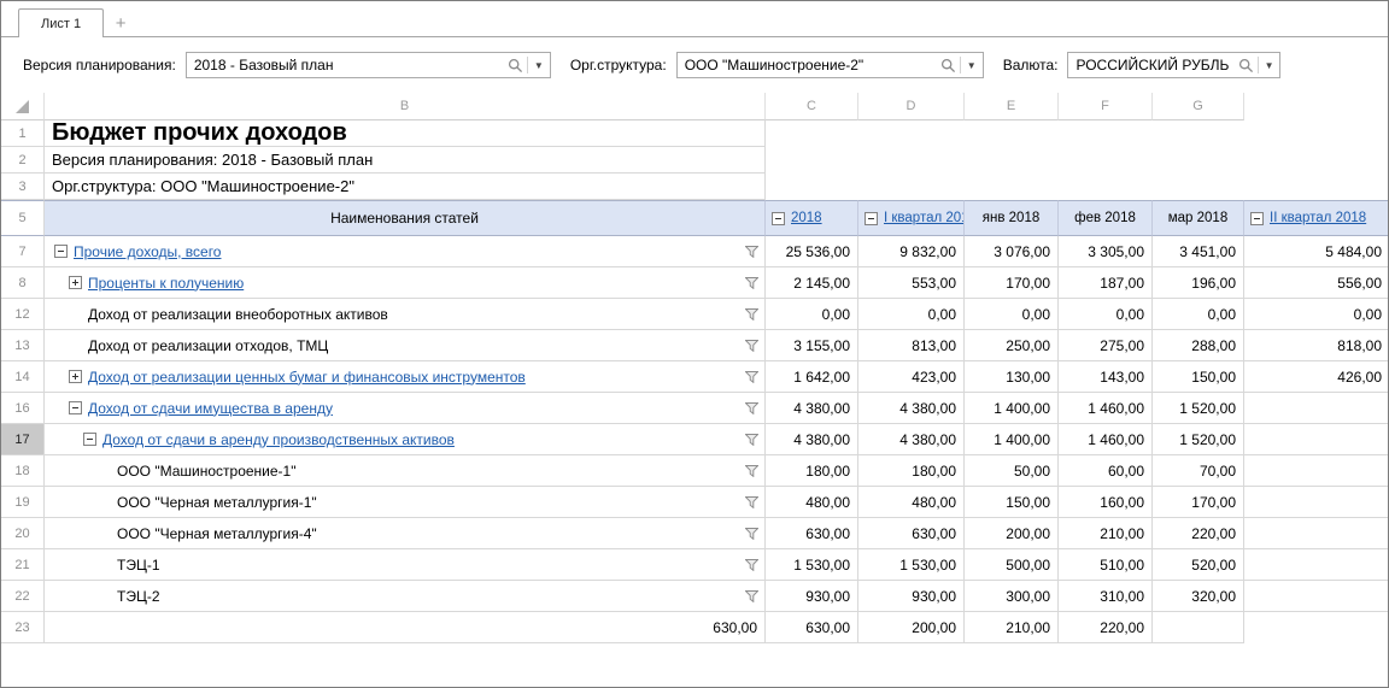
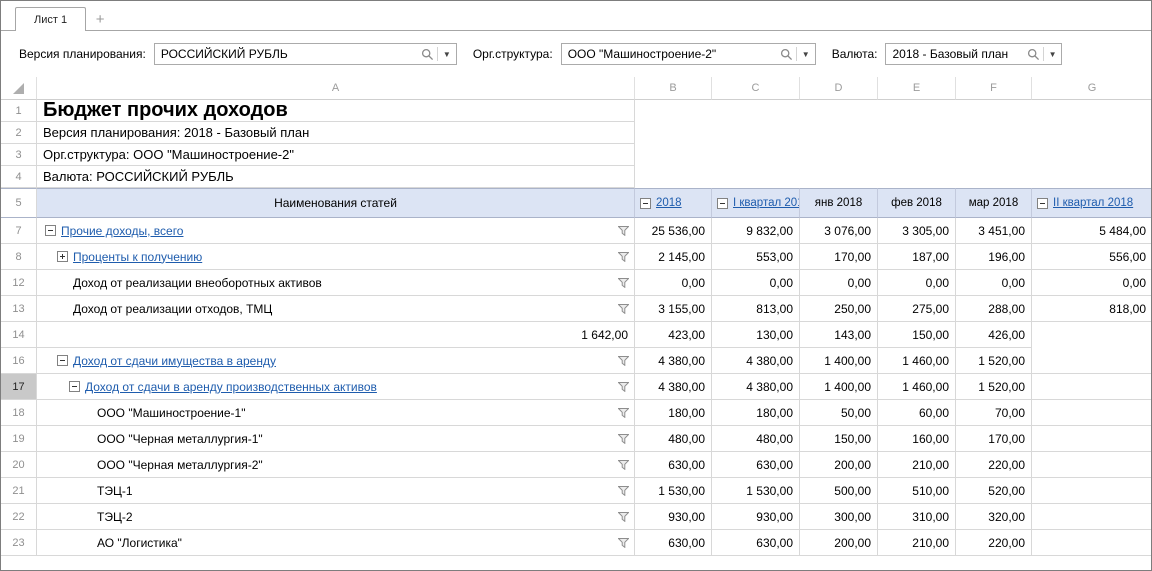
  Лист 1
  +
  Версия планирования:
- 2018 - Базовый план
+ РОССИЙСКИЙ РУБЛЬ
  ▼
  Орг.структура:
  ООО "Машиностроение-2"
  ▼
  Валюта:
- РОССИЙСКИЙ РУБЛЬ
+ 2018 - Базовый план
  ▼
+ A
  B
  C
  D
  E
  F
  G
  1
  Бюджет прочих доходов
  2
  Версия планирования: 2018 - Базовый план
  3
  Орг.структура: ООО "Машиностроение-2"
+ 4
+ Валюта: РОССИЙСКИЙ РУБЛЬ
  5
  Наименования статей
  2018
  I квартал 20
  янв 2018
  фев 2018
  мар 2018
  II квартал 2018
  7
  Прочие доходы, всего
  25 536,00
  9 832,00
  3 076,00
  3 305,00
  3 451,00
  5 484,00
  8
  Проценты к получению
  2 145,00
  553,00
  170,00
  187,00
  196,00
  556,00
  12
  Доход от реализации внеоборотных активов
  0,00
  0,00
  0,00
  0,00
  0,00
  0,00
  13
  Доход от реализации отходов, ТМЦ
  3 155,00
  813,00
  250,00
  275,00
  288,00
  818,00
  14
- Доход от реализации ценных бумаг и финансовых инструментов
  1 642,00
  423,00
  130,00
  143,00
  150,00
  426,00
  16
  Доход от сдачи имущества в аренду
  4 380,00
  4 380,00
  1 400,00
  1 460,00
  1 520,00
  17
  Доход от сдачи в аренду производственных активов
  4 380,00
  4 380,00
  1 400,00
  1 460,00
  1 520,00
  18
  ООО "Машиностроение-1"
  180,00
  180,00
  50,00
  60,00
  70,00
  19
  ООО "Черная металлургия-1"
  480,00
  480,00
  150,00
  160,00
  170,00
  20
- ООО "Черная металлургия-4"
+ ООО "Черная металлургия-2"
  630,00
  630,00
  200,00
  210,00
  220,00
  21
  ТЭЦ-1
  1 530,00
  1 530,00
  500,00
  510,00
  520,00
  22
  ТЭЦ-2
  930,00
  930,00
  300,00
  310,00
  320,00
  23
+ АО "Логистика"
  630,00
  630,00
  200,00
  210,00
  220,00
